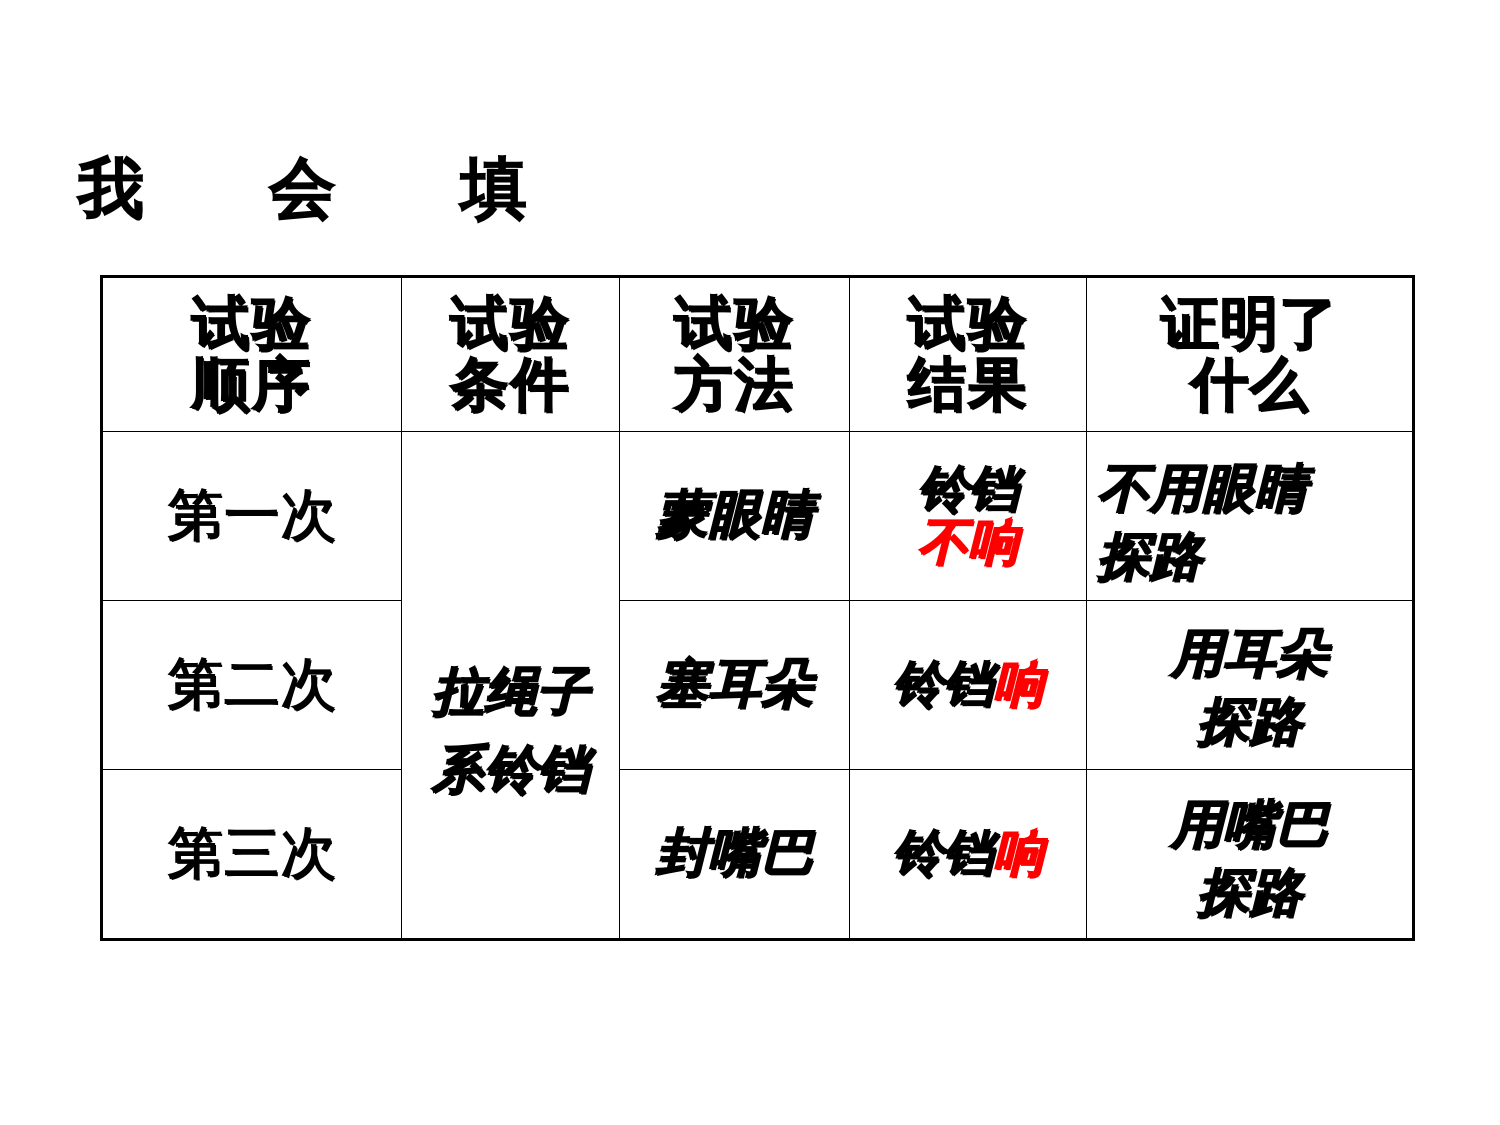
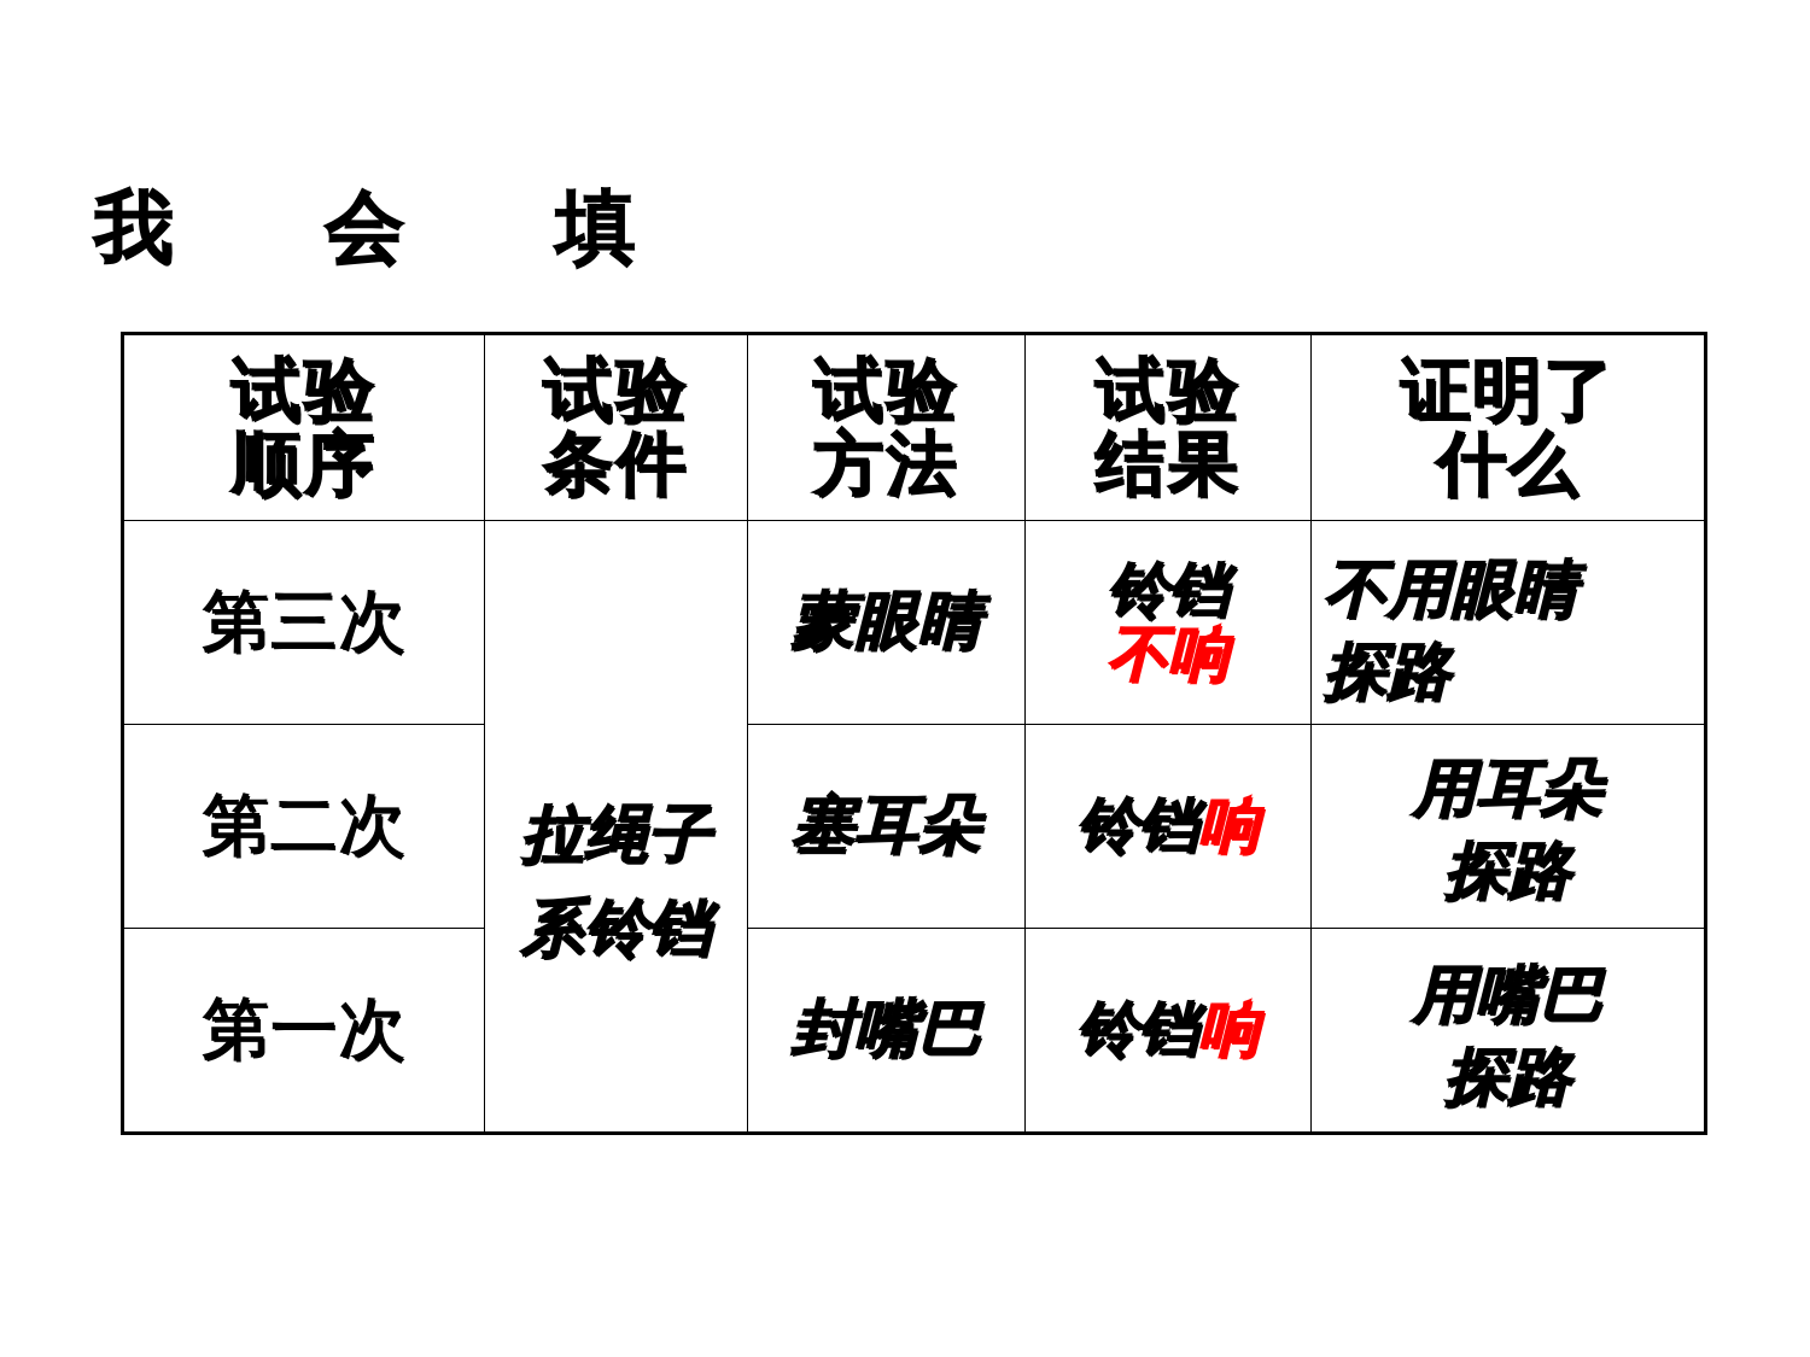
  我 会 填
  试验 顺序	试验 条件	试验 方法	试验 结果	证明了 什么
- 第一次	拉绳子 系铃铛	蒙眼睛	铃铛 不响	不用眼睛 探路
+ 第三次	拉绳子 系铃铛	蒙眼睛	铃铛 不响	不用眼睛 探路
  第二次	塞耳朵	铃铛响	用耳朵 探路
- 第三次	封嘴巴	铃铛响	用嘴巴 探路
+ 第一次	封嘴巴	铃铛响	用嘴巴 探路
